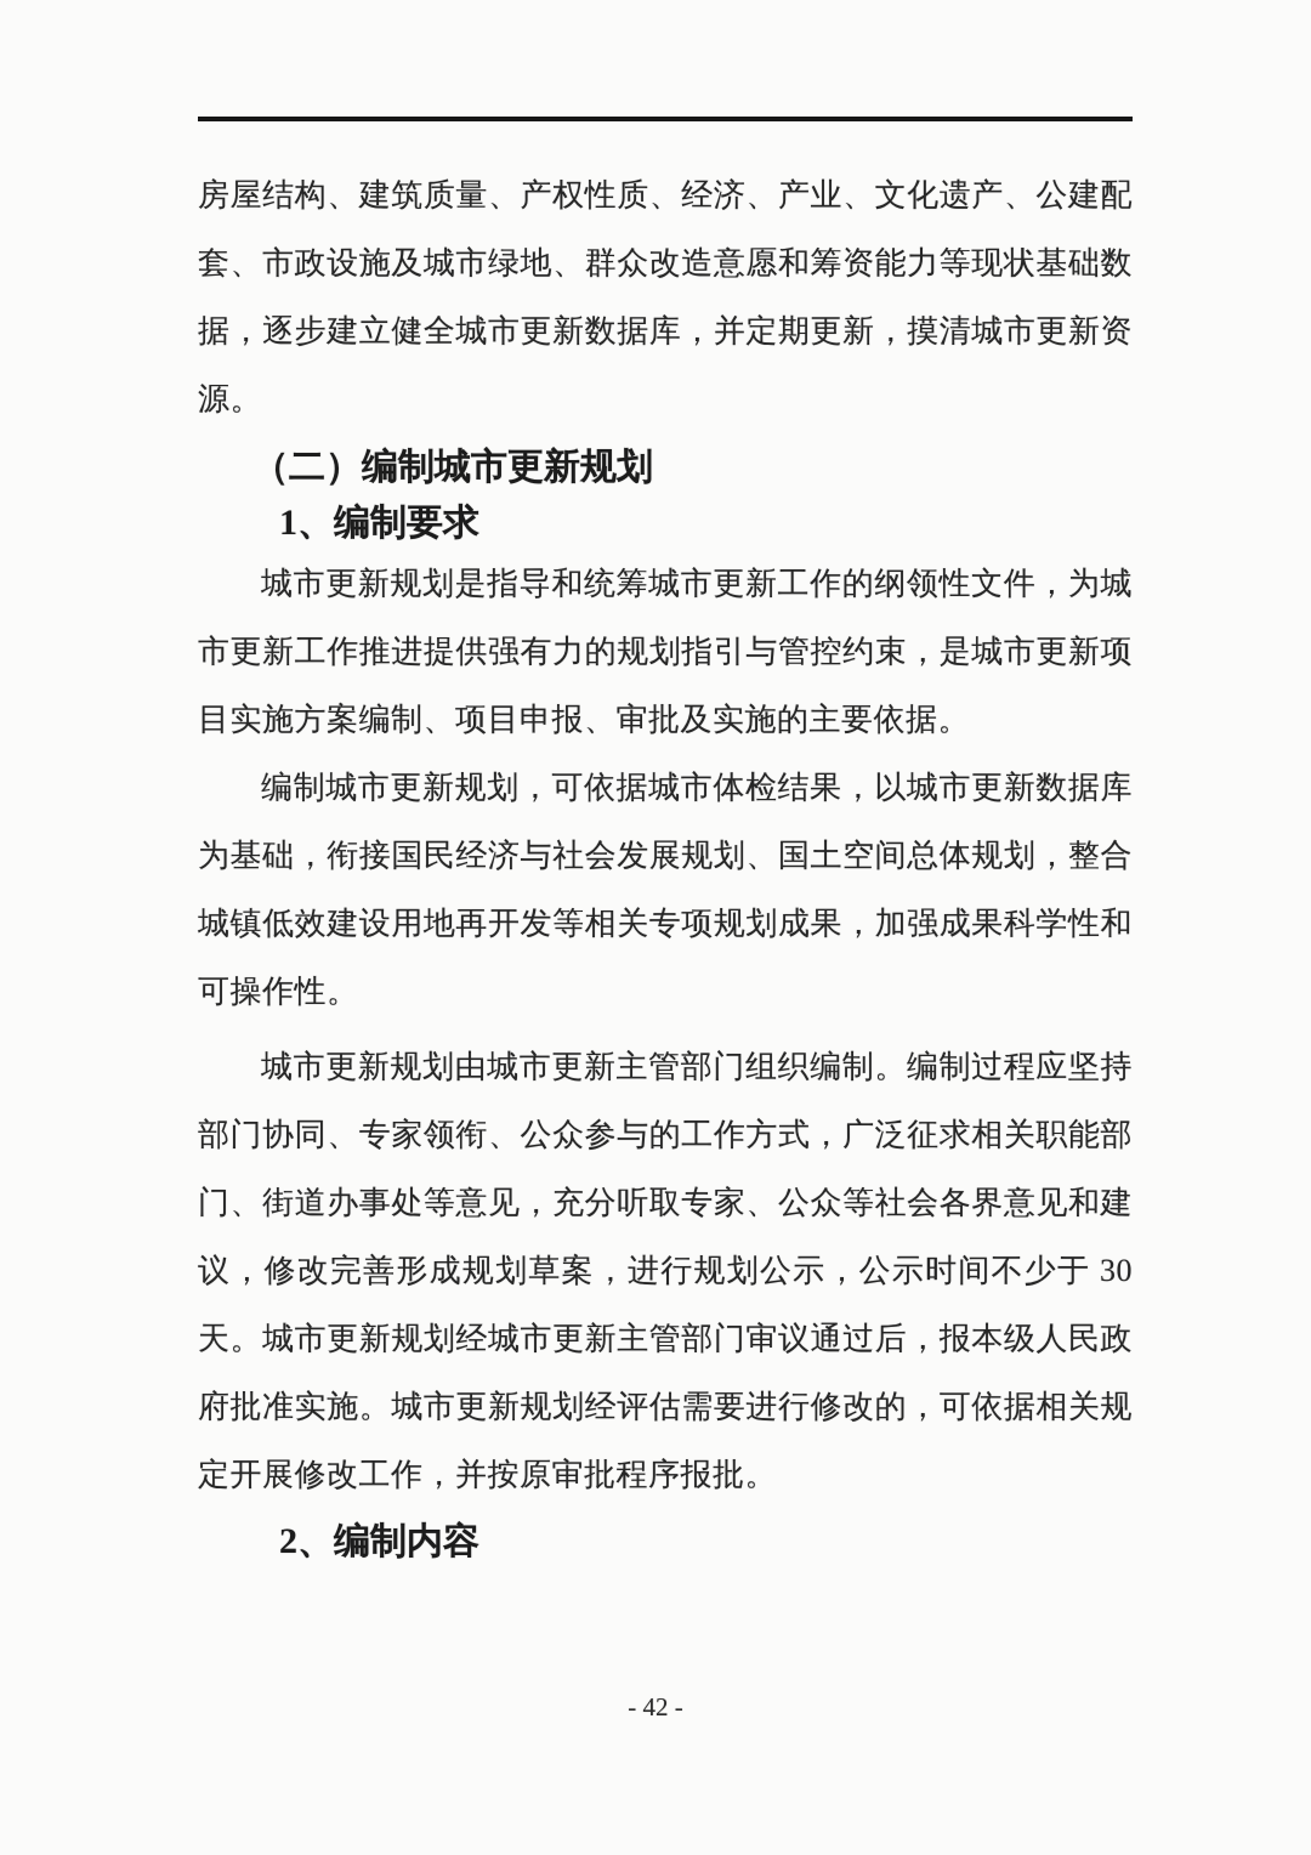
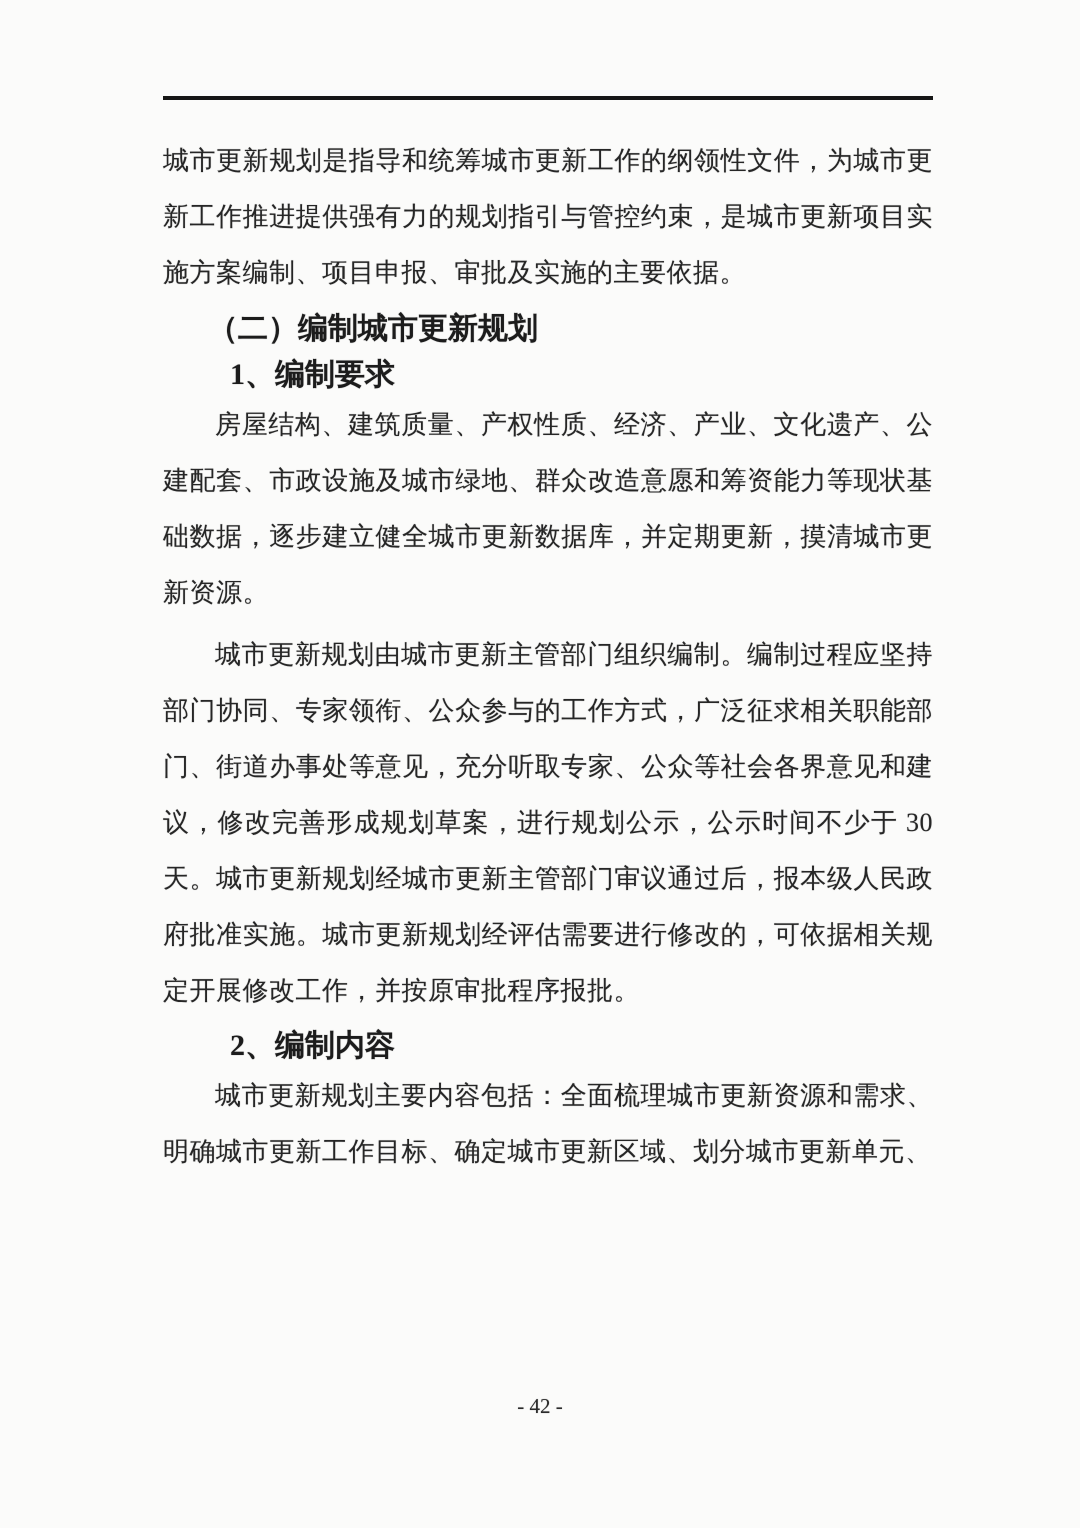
- 房屋结构、建筑质量、产权性质、经济、产业、文化遗产、公建配套、市政设施及城市绿地、群众改造意愿和筹资能力等现状基础数据，逐步建立健全城市更新数据库，并定期更新，摸清城市更新资源。
+ 城市更新规划是指导和统筹城市更新工作的纲领性文件，为城市更新工作推进提供强有力的规划指引与管控约束，是城市更新项目实施方案编制、项目申报、审批及实施的主要依据。
  （二）编制城市更新规划
  1、编制要求
- 城市更新规划是指导和统筹城市更新工作的纲领性文件，为城市更新工作推进提供强有力的规划指引与管控约束，是城市更新项目实施方案编制、项目申报、审批及实施的主要依据。
+ 房屋结构、建筑质量、产权性质、经济、产业、文化遗产、公建配套、市政设施及城市绿地、群众改造意愿和筹资能力等现状基础数据，逐步建立健全城市更新数据库，并定期更新，摸清城市更新资源。
- 编制城市更新规划，可依据城市体检结果，以城市更新数据库为基础，衔接国民经济与社会发展规划、国土空间总体规划，整合城镇低效建设用地再开发等相关专项规划成果，加强成果科学性和可操作性。
  城市更新规划由城市更新主管部门组织编制。编制过程应坚持部门协同、专家领衔、公众参与的工作方式，广泛征求相关职能部门、街道办事处等意见，充分听取专家、公众等社会各界意见和建议，修改完善形成规划草案，进行规划公示，公示时间不少于 30 天。城市更新规划经城市更新主管部门审议通过后，报本级人民政府批准实施。城市更新规划经评估需要进行修改的，可依据相关规定开展修改工作，并按原审批程序报批。
  2、编制内容
+ 城市更新规划主要内容包括：全面梳理城市更新资源和需求、明确城市更新工作目标、确定城市更新区域、划分城市更新单元、
  - 42 -
